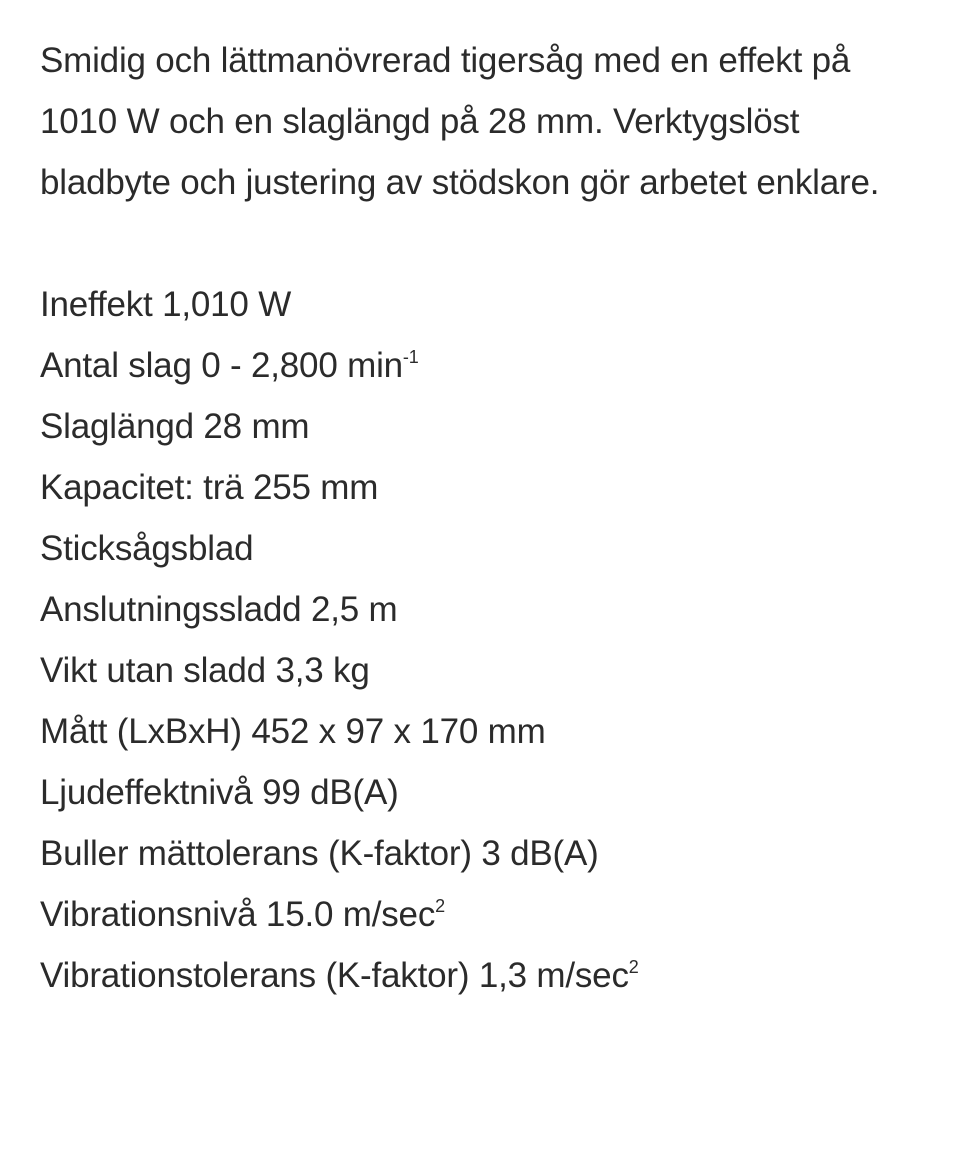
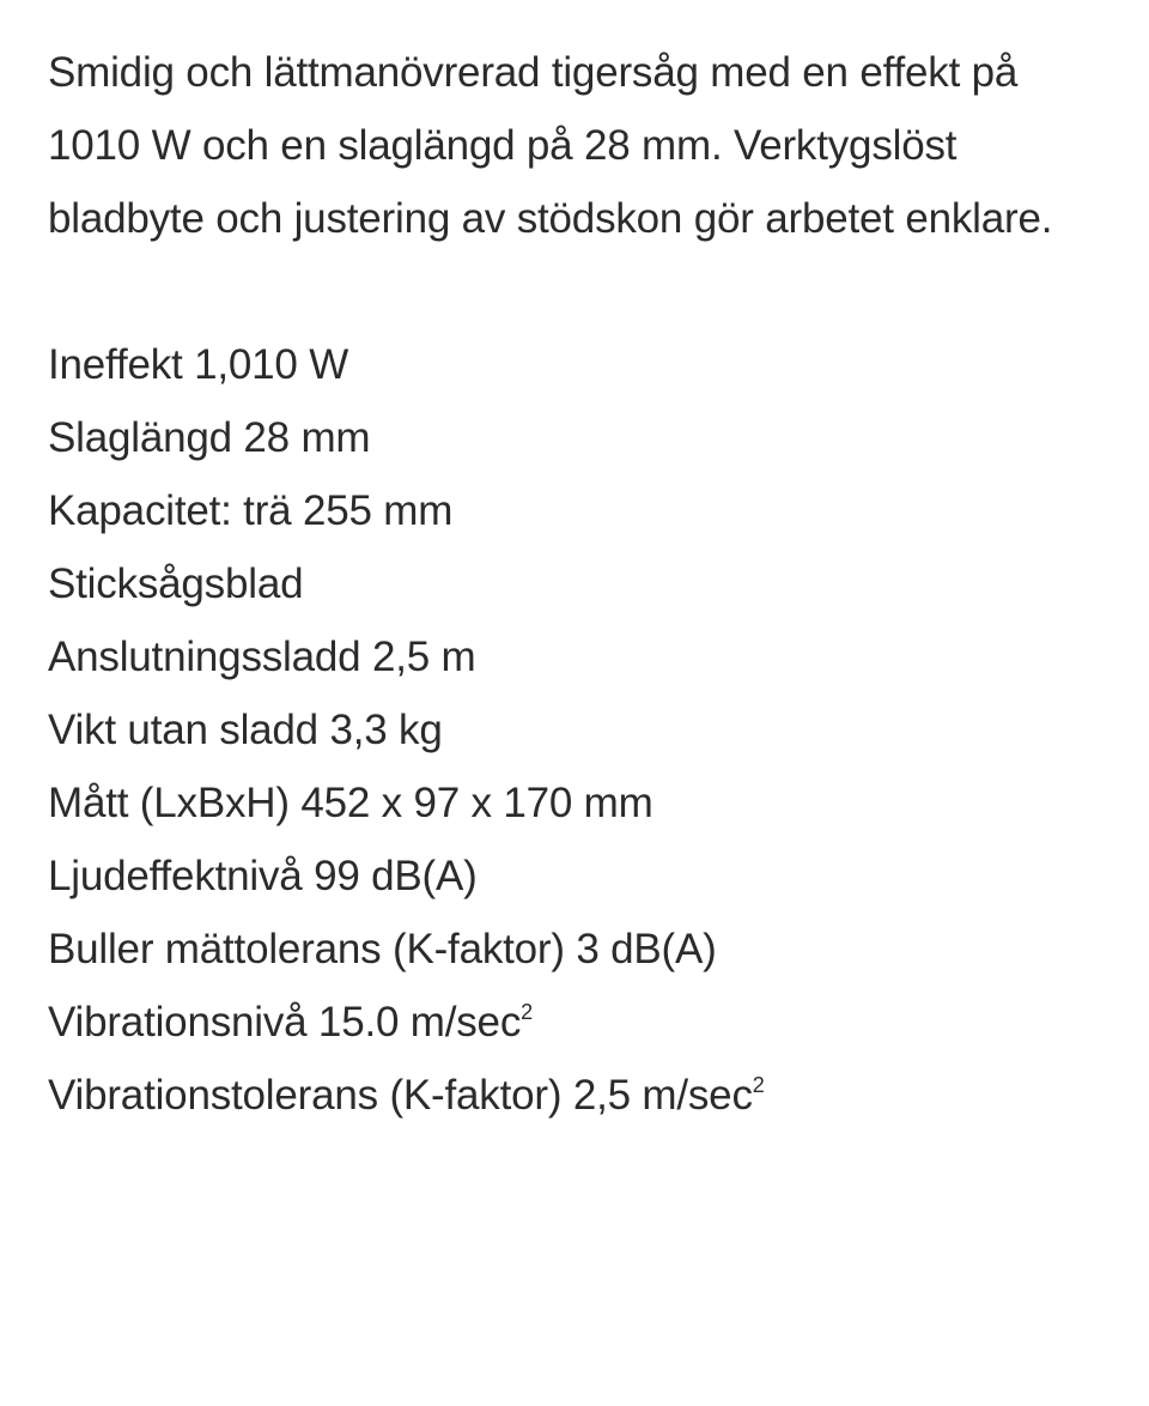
  Smidig och lättmanövrerad tigersåg med en effekt på 1010 W och en slaglängd på 28 mm. Verktygslöst bladbyte och justering av stödskon gör arbetet enklare.
  Ineffekt 1,010 W
- Antal slag 0 - 2,800 min-1
  Slaglängd 28 mm
  Kapacitet: trä 255 mm
  Sticksågsblad
  Anslutningssladd 2,5 m
  Vikt utan sladd 3,3 kg
  Mått (LxBxH) 452 x 97 x 170 mm
  Ljudeffektnivå 99 dB(A)
  Buller mättolerans (K-faktor) 3 dB(A)
  Vibrationsnivå 15.0 m/sec2
- Vibrationstolerans (K-faktor) 1,3 m/sec2
+ Vibrationstolerans (K-faktor) 2,5 m/sec2
